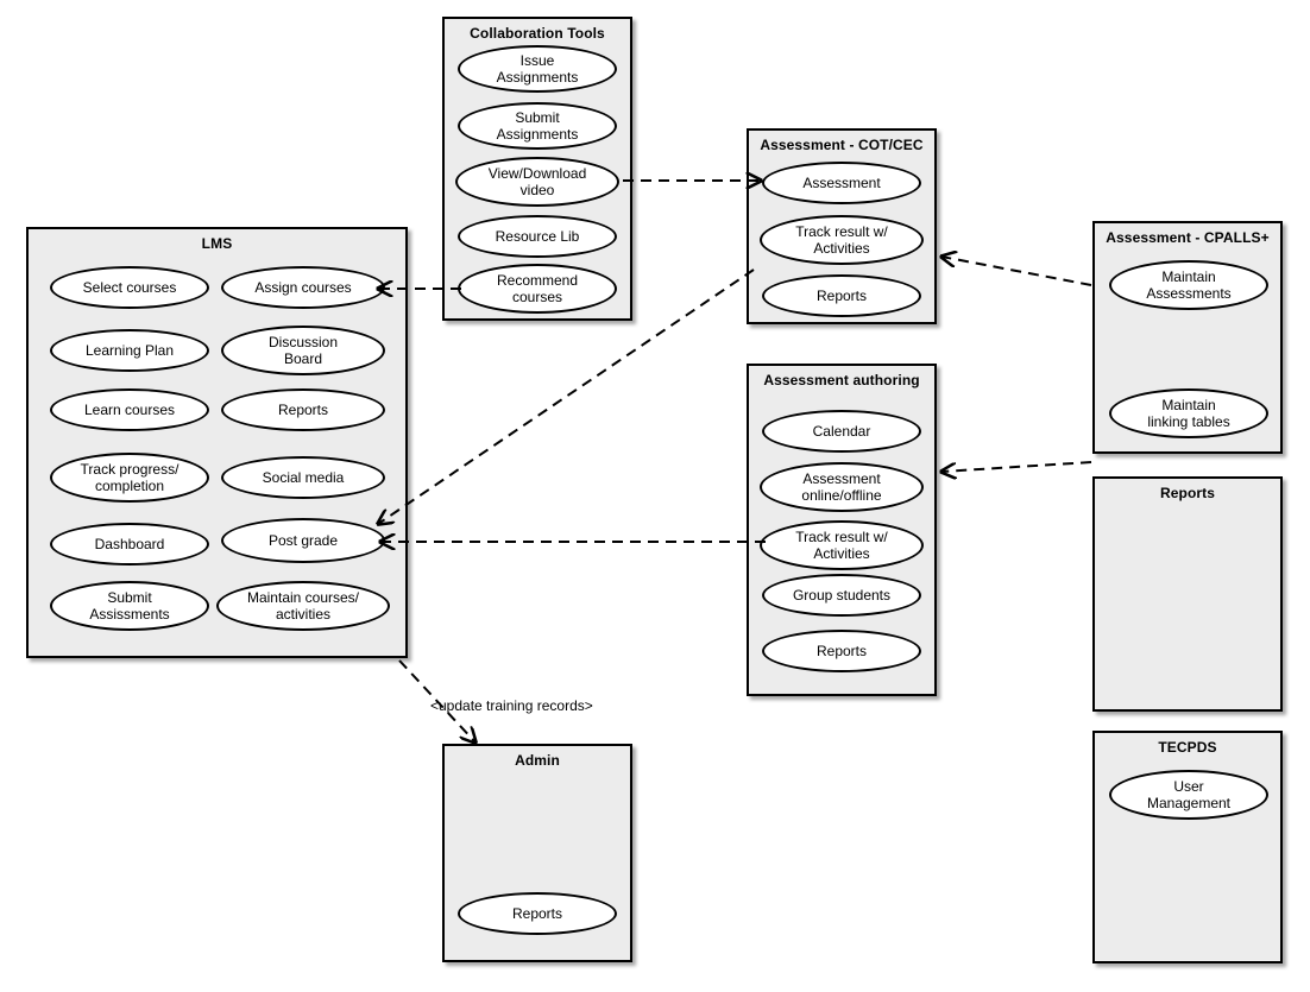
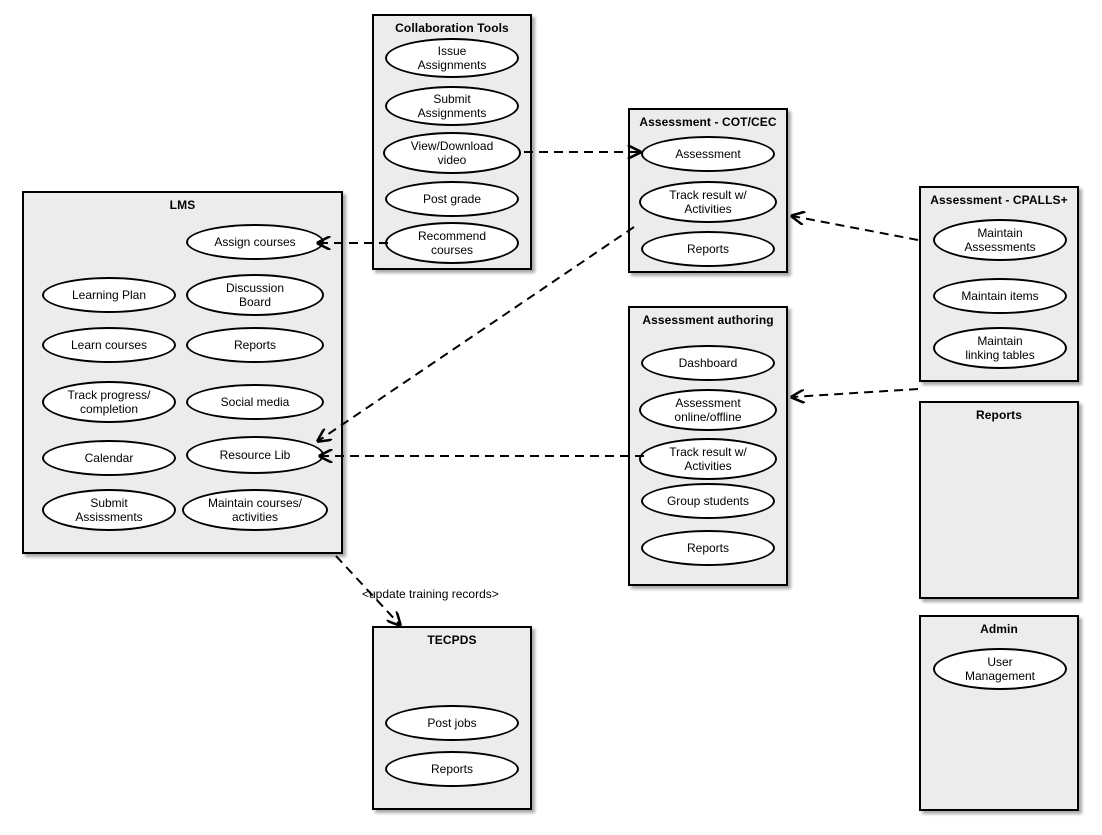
  Collaboration Tools
  Issue
  Assignments
  Submit
  Assignments
  View/Download
  video
- Resource Lib
+ Post grade
  Recommend
  courses
  LMS
- Select courses
  Assign courses
  Learning Plan
  Discussion
  Board
  Learn courses
  Reports
  Track progress/
  completion
  Social media
- Dashboard
+ Calendar
- Post grade
+ Resource Lib
  Submit
  Assissments
  Maintain courses/
  activities
  Assessment - COT/CEC
  Assessment
  Track result w/
  Activities
  Reports
  Assessment authoring
- Calendar
+ Dashboard
  Assessment
  online/offline
  Track result w/
  Activities
  Group students
  Reports
  Assessment - CPALLS+
  Maintain
  Assessments
+ Maintain items
  Maintain
  linking tables
  Reports
- TECPDS
+ Admin
  User
  Management
- Admin
+ TECPDS
+ Post jobs
  Reports
  <update training records>
